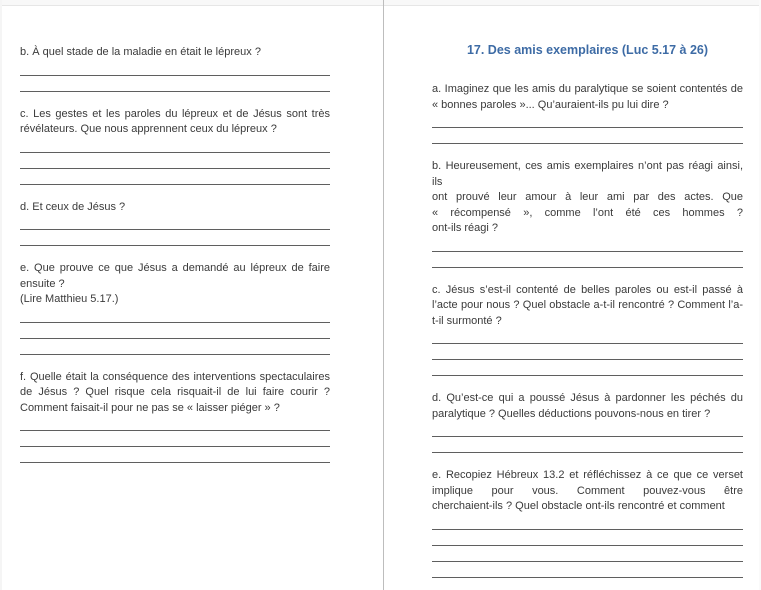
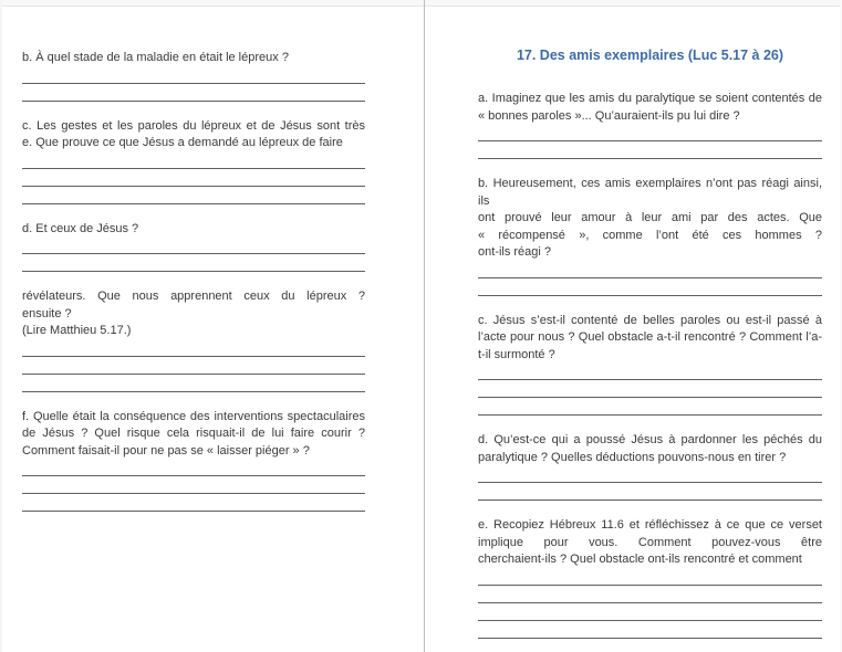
  b. À quel stade de la maladie en était le lépreux ?
  c. Les gestes et les paroles du lépreux et de Jésus sont très
- révélateurs. Que nous apprennent ceux du lépreux ?
+ e. Que prouve ce que Jésus a demandé au lépreux de faire
  d. Et ceux de Jésus ?
- e. Que prouve ce que Jésus a demandé au lépreux de faire
+ révélateurs. Que nous apprennent ceux du lépreux ?
  ensuite ?
  (Lire Matthieu 5.17.)
  f. Quelle était la conséquence des interventions spectaculaires
  de Jésus ? Quel risque cela risquait-il de lui faire courir ?
  Comment faisait-il pour ne pas se « laisser piéger » ?
  17. Des amis exemplaires (Luc 5.17 à 26)
  a. Imaginez que les amis du paralytique se soient contentés de
  « bonnes paroles »... Qu’auraient-ils pu lui dire ?
  b. Heureusement, ces amis exemplaires n’ont pas réagi ainsi, ils
  ont prouvé leur amour à leur ami par des actes. Que
  « récompensé », comme l’ont été ces hommes ?
  ont-ils réagi ?
  c. Jésus s’est-il contenté de belles paroles ou est-il passé à
  l’acte pour nous ? Quel obstacle a-t-il rencontré ? Comment l’a-
  t-il surmonté ?
  d. Qu’est-ce qui a poussé Jésus à pardonner les péchés du
  paralytique ? Quelles déductions pouvons-nous en tirer ?
- e. Recopiez Hébreux 13.2 et réfléchissez à ce que ce verset
+ e. Recopiez Hébreux 11.6 et réfléchissez à ce que ce verset
  implique pour vous. Comment pouvez-vous être
  cherchaient-ils ? Quel obstacle ont-ils rencontré et comment
